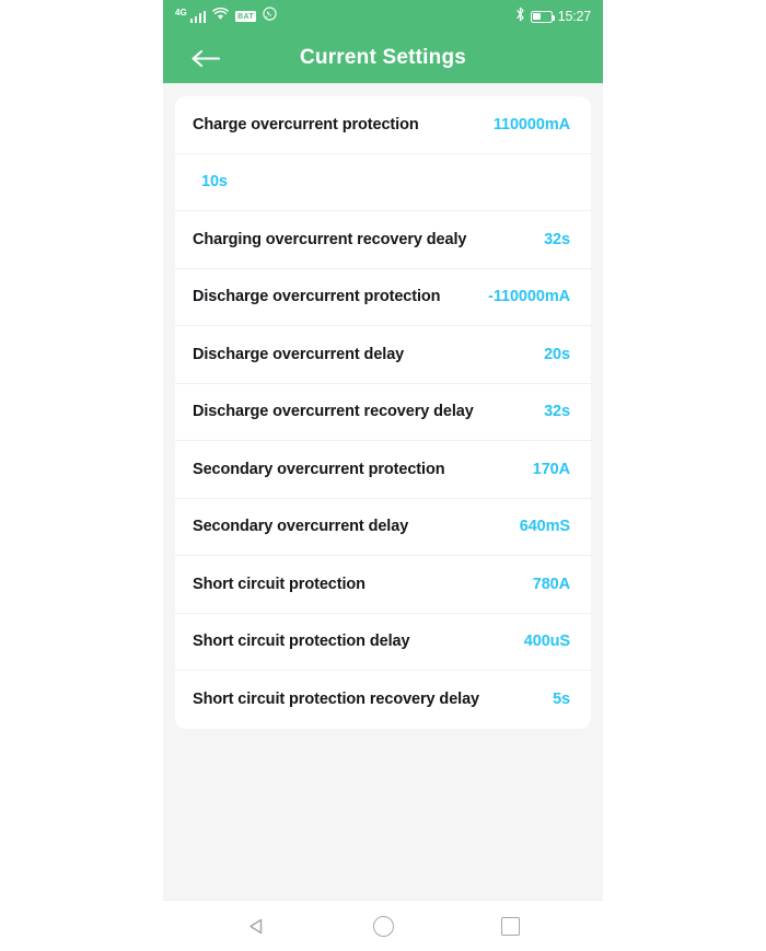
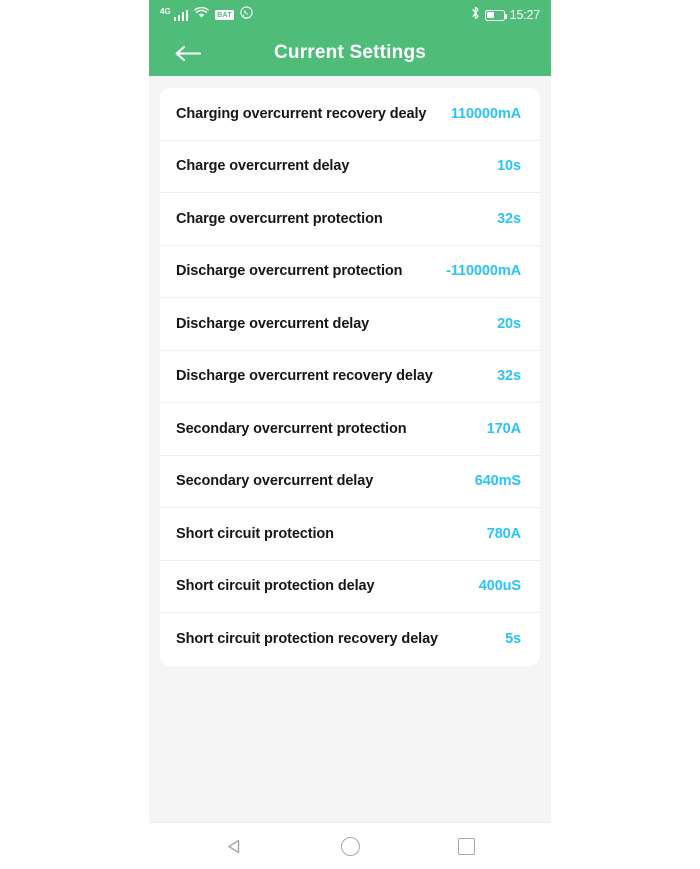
  4G
  15:27
  Current Settings
- Charge overcurrent protection
+ Charging overcurrent recovery dealy
  110000mA
+ Charge overcurrent delay
  10s
- Charging overcurrent recovery dealy
+ Charge overcurrent protection
  32s
  Discharge overcurrent protection
  -110000mA
  Discharge overcurrent delay
  20s
  Discharge overcurrent recovery delay
  32s
  Secondary overcurrent protection
  170A
  Secondary overcurrent delay
  640mS
  Short circuit protection
  780A
  Short circuit protection delay
  400uS
  Short circuit protection recovery delay
  5s
